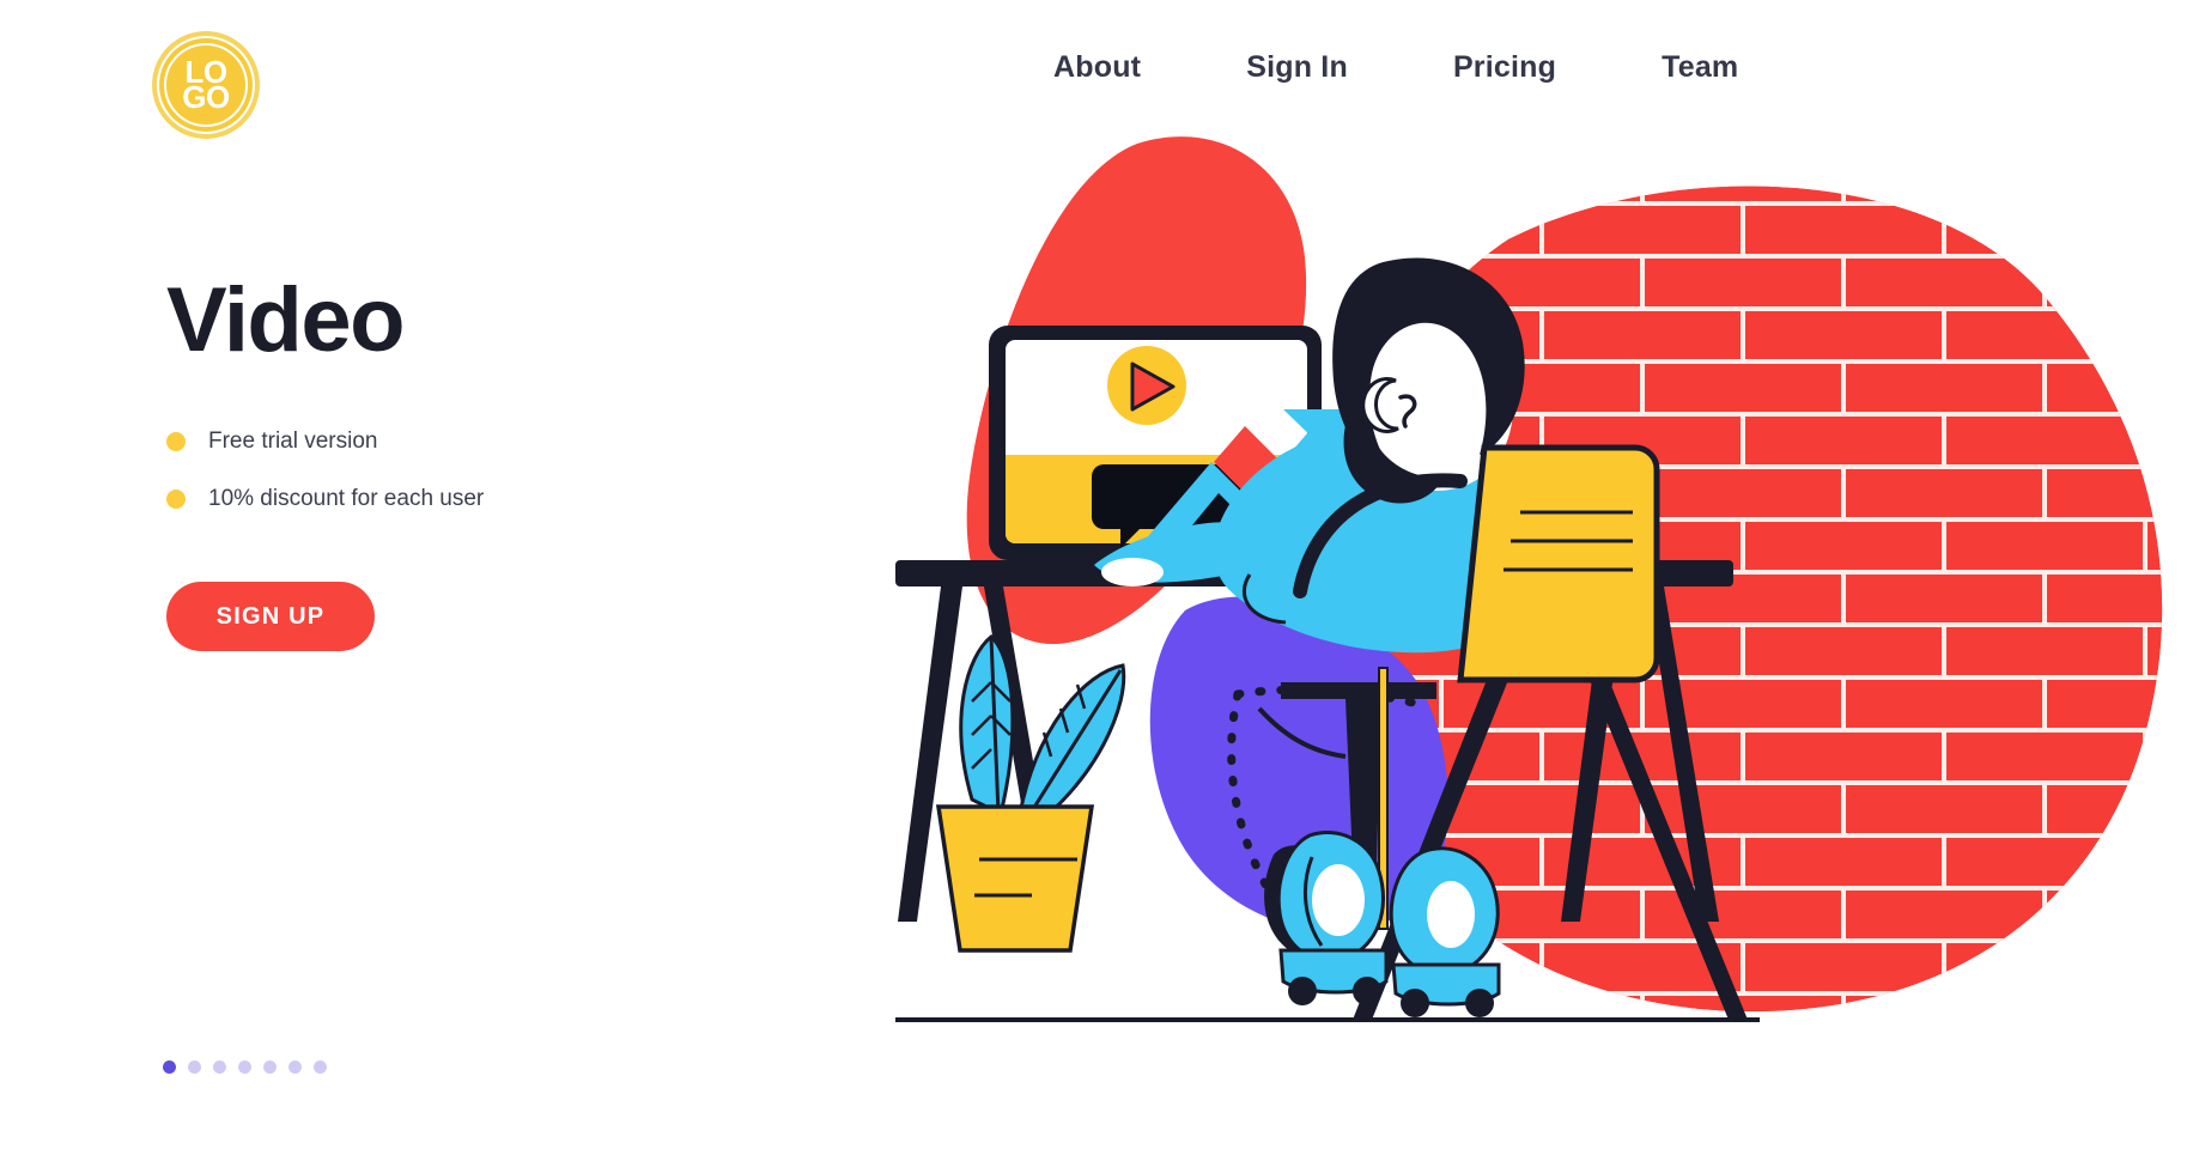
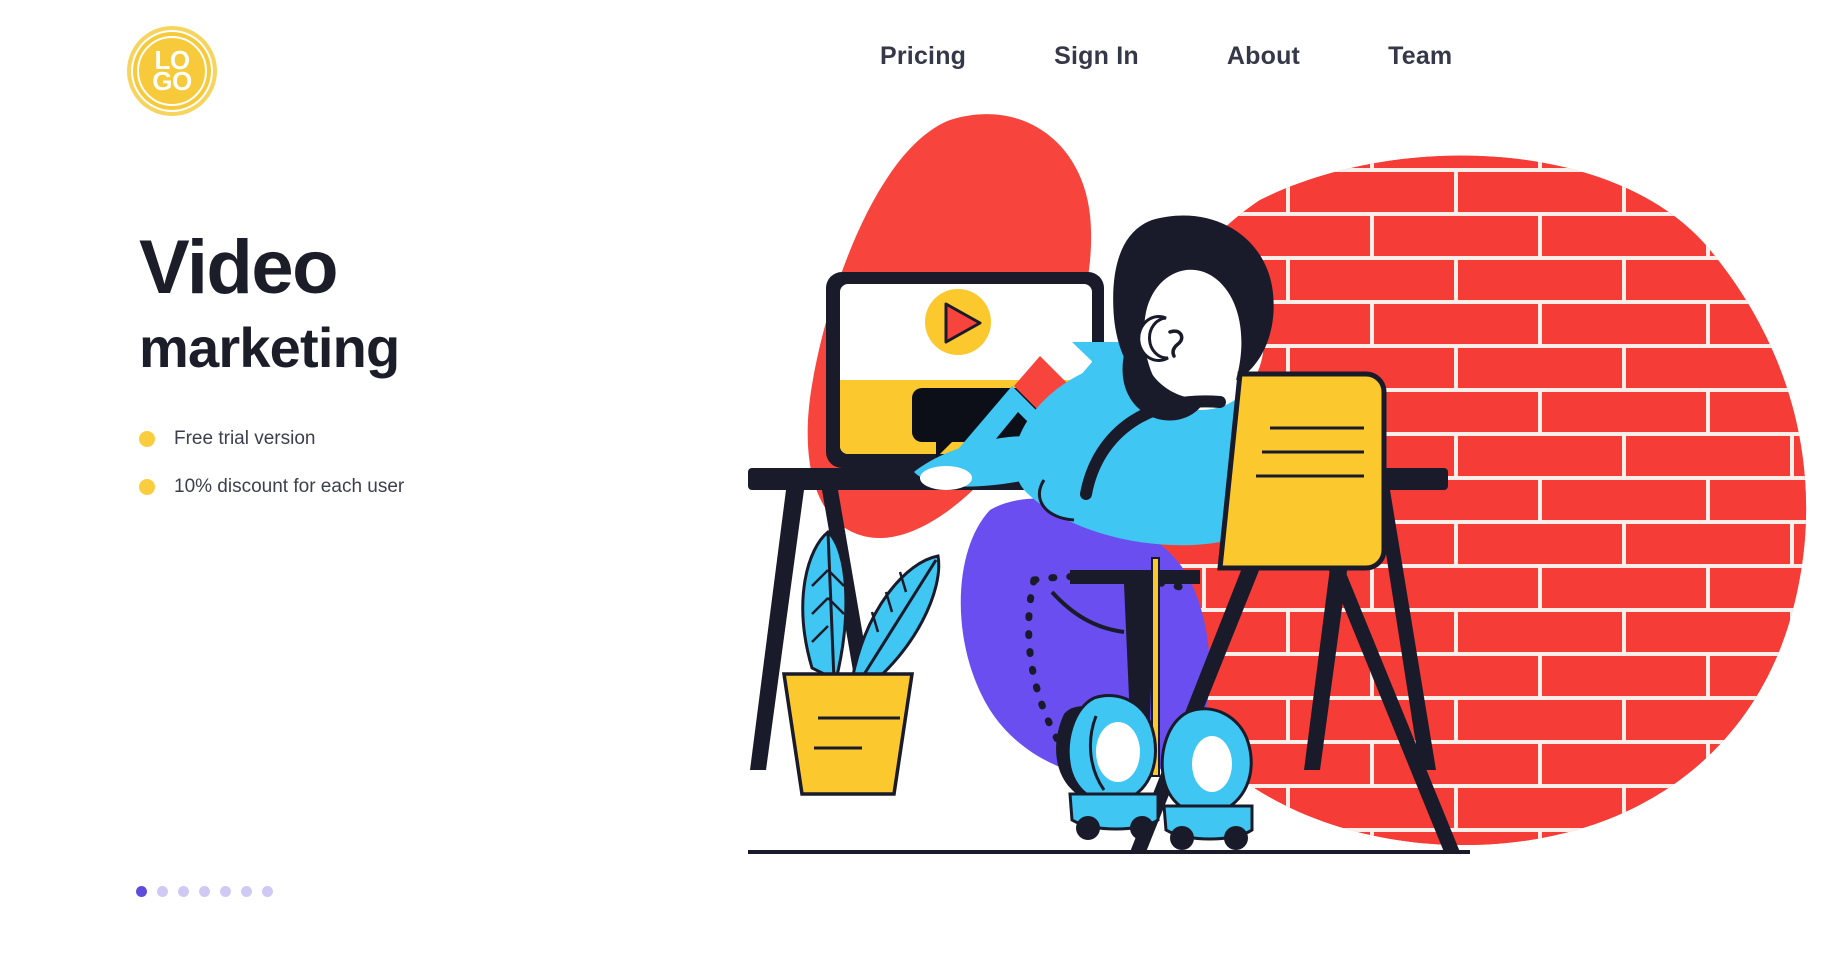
  LO
  GO
- About
+ Pricing
  Sign In
- Pricing
+ About
  Team
  Video
+ marketing
  Free trial version
  10% discount for each user
- SIGN UP
